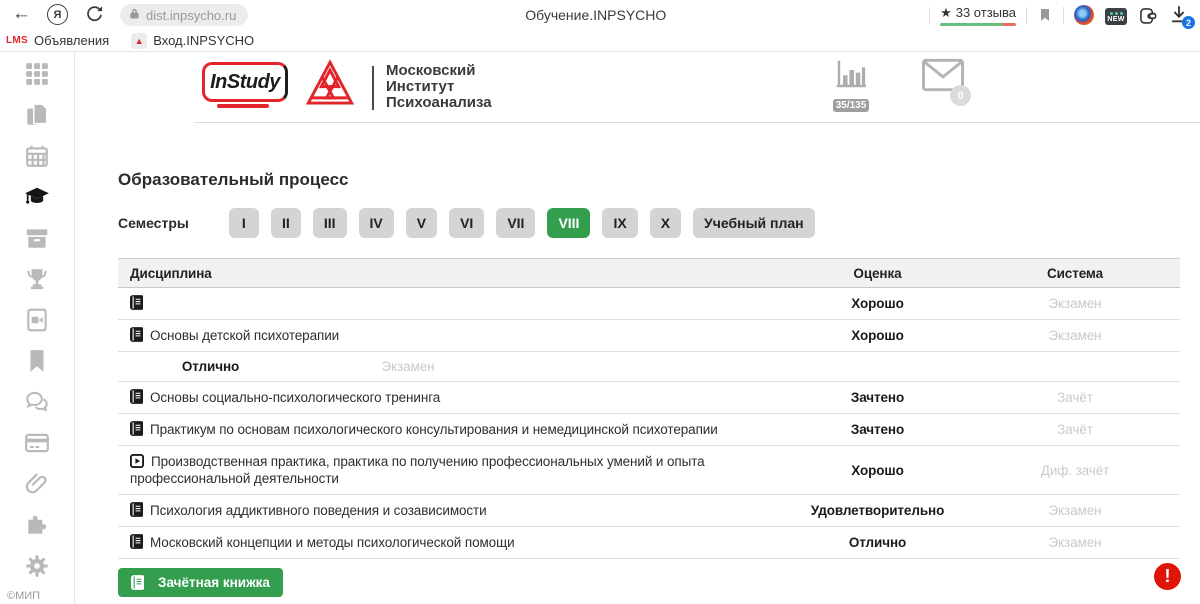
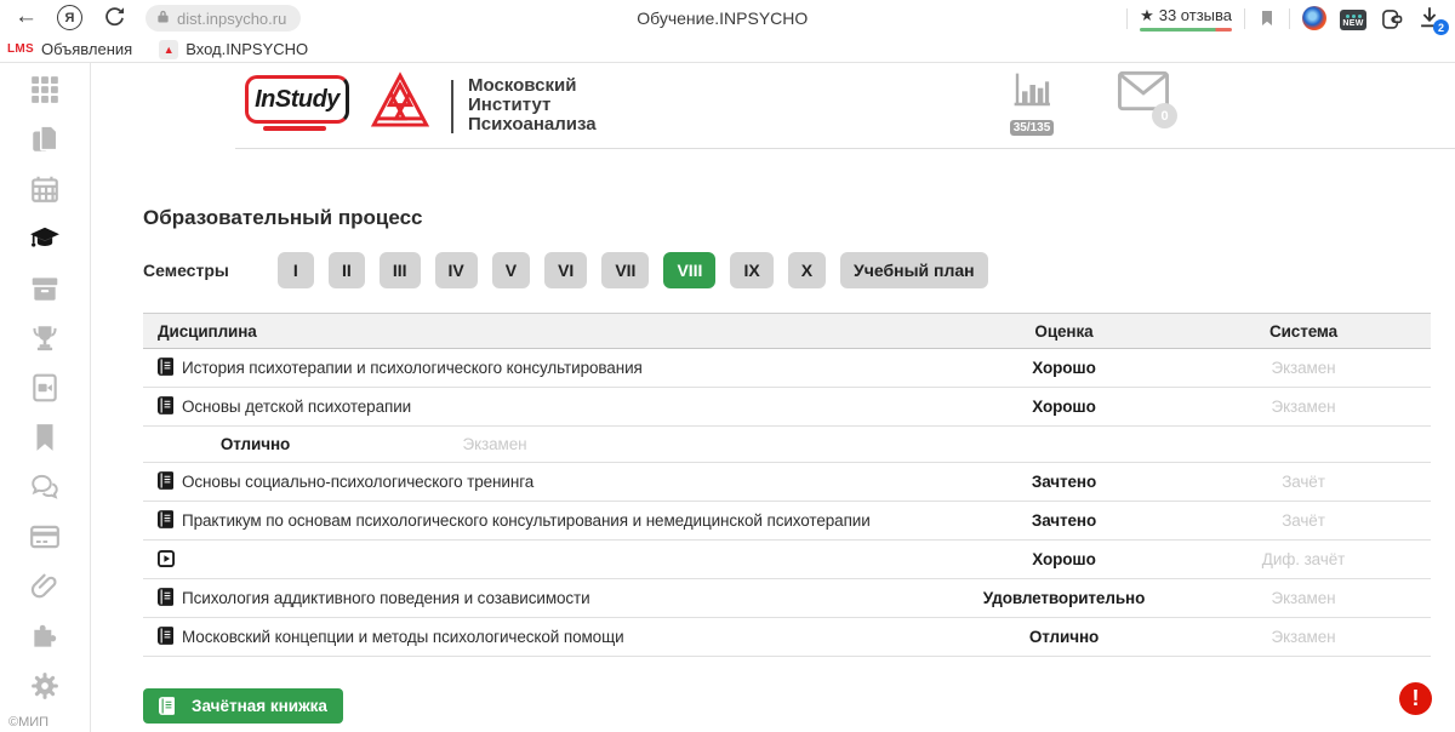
  ←
  Я
  dist.inpsycho.ru
  Обучение.INPSYCHO
  ★
  33 отзыва
  2
  LMS
  Объявления
  ▲
  Вход.INPSYCHO
  ©МИП
  InStudy
  Московский
  Институт
  Психоанализа
  35/135
  0
  Образовательный процесс
  Семестры
  I
  II
  III
  IV
  V
  VI
  VII
  VIII
  IX
  X
  Учебный план
  Дисциплина
  Оценка
  Система
+ История психотерапии и психологического консультирования
  Хорошо
  Экзамен
  Основы детской психотерапии
  Хорошо
  Экзамен
  Отлично
  Экзамен
  Основы социально-психологического тренинга
  Зачтено
  Зачёт
  Практикум по основам психологического консультирования и немедицинской психотерапии
  Зачтено
  Зачёт
- Производственная практика, практика по получению профессиональных умений и опыта профессиональной деятельности
  Хорошо
  Диф. зачёт
  Психология аддиктивного поведения и созависимости
  Удовлетворительно
  Экзамен
  Московский концепции и методы психологической помощи
  Отлично
  Экзамен
  Зачётная книжка
  !
